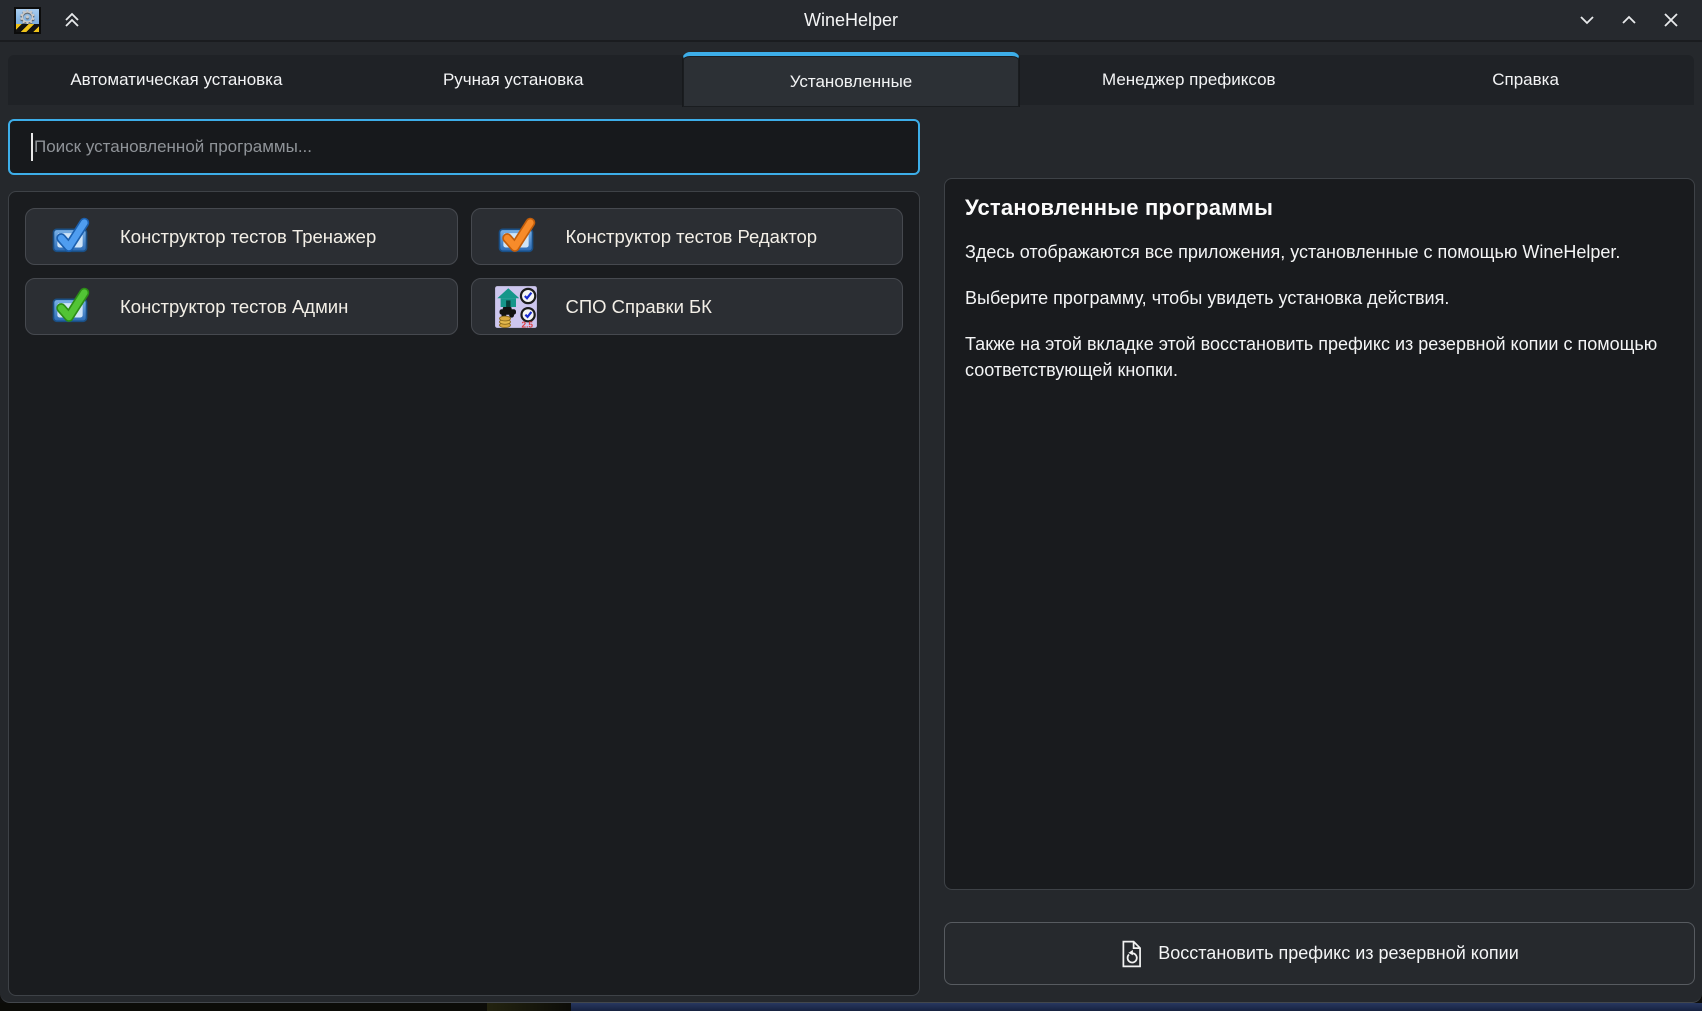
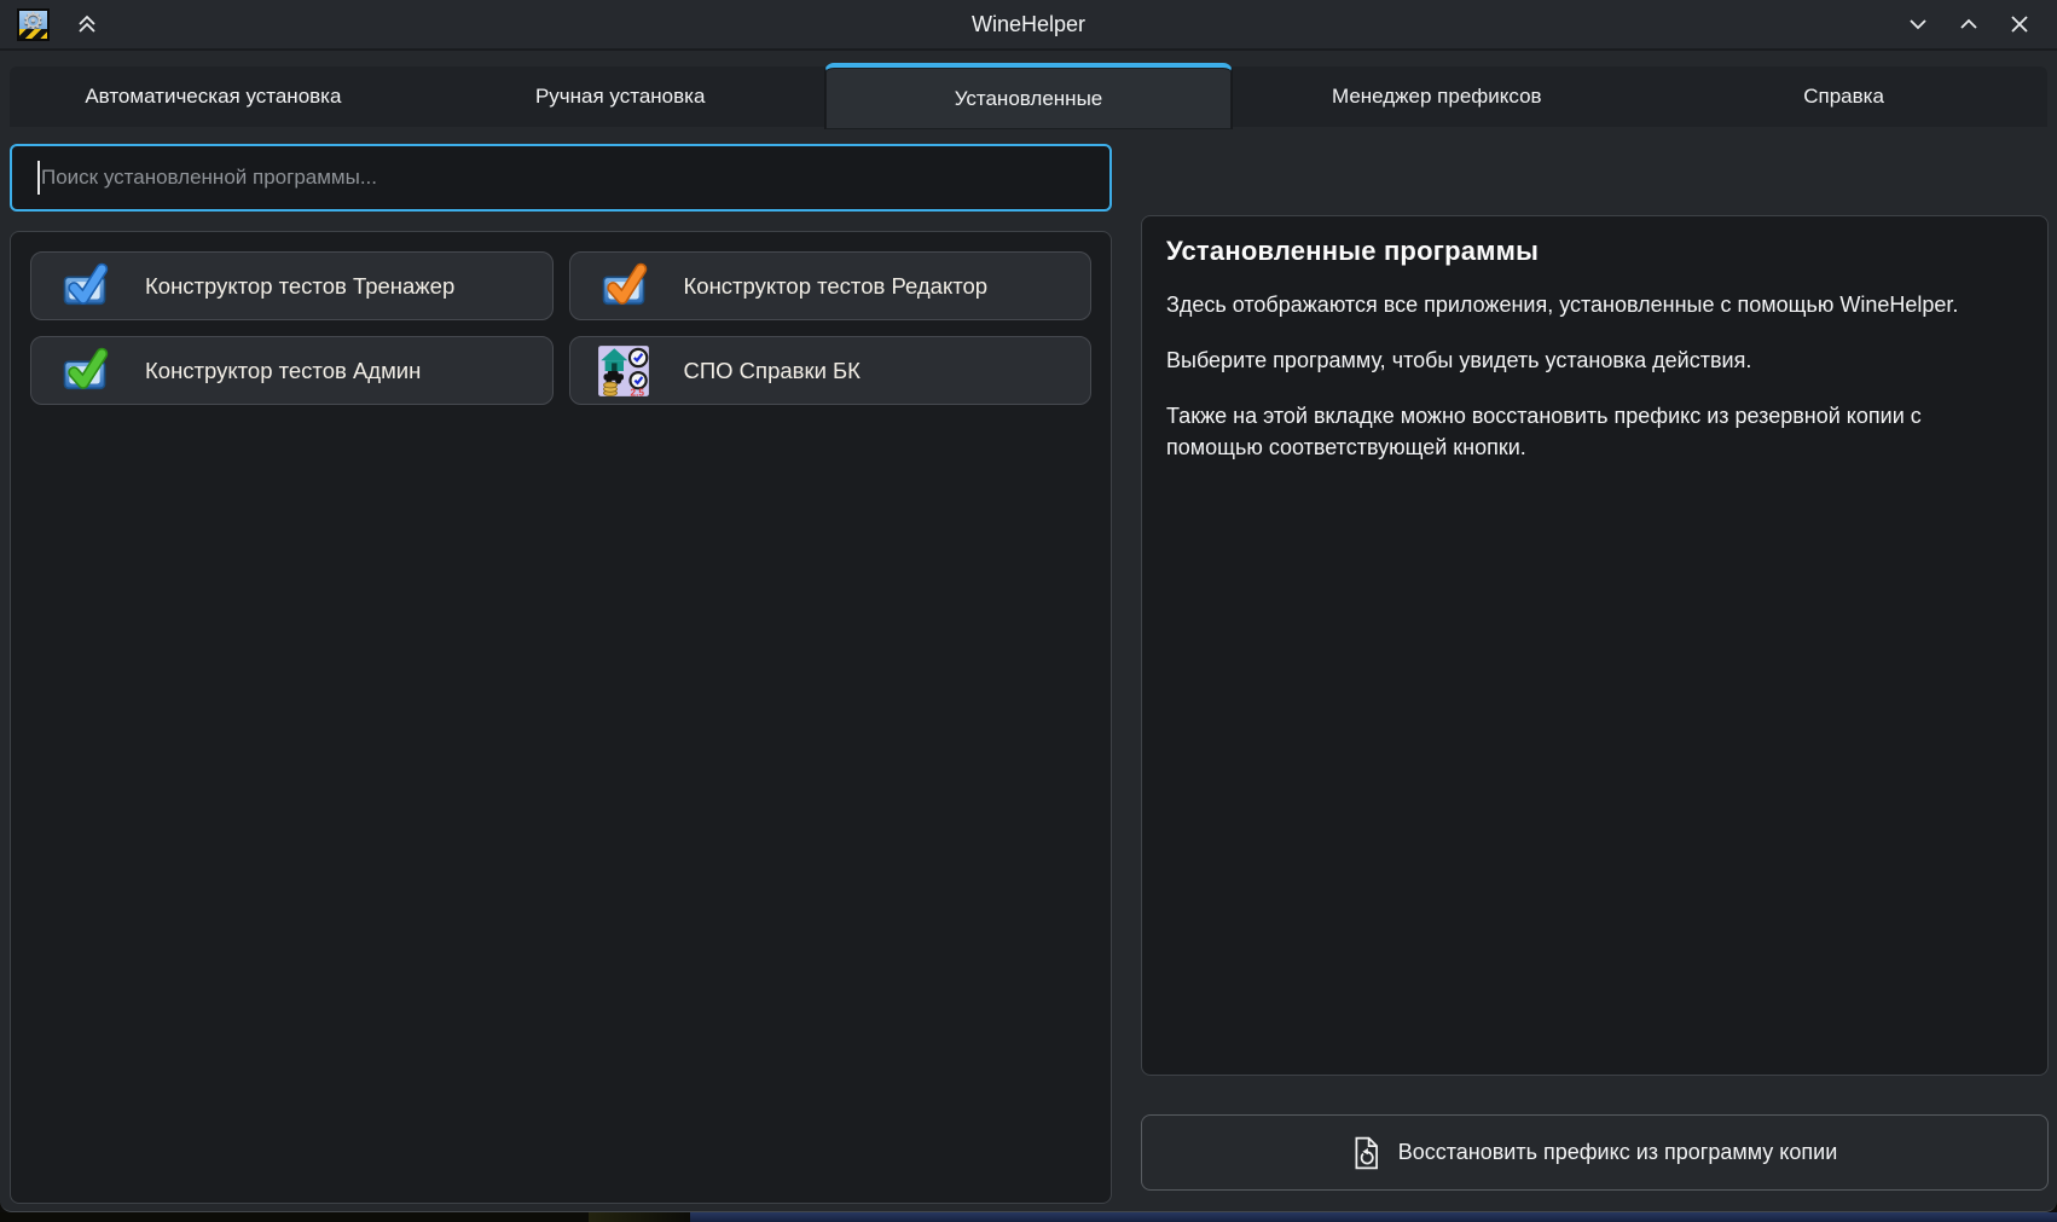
  ⚙
  WineHelper
  Автоматическая установка
  Ручная установка
  Установленные
  Менеджер префиксов
  Справка
  Поиск установленной программы...
  Конструктор тестов Тренажер
  Конструктор тестов Редактор
  Конструктор тестов Админ
  2.5
  СПО Справки БК
  Установленные программы
  Здесь отображаются все приложения, установленные с помощью WineHelper.
  Выберите программу, чтобы увидеть установка действия.
- Также на этой вкладке этой восстановить префикс из резервной копии с помощью соответствующей кнопки.
+ Также на этой вкладке можно восстановить префикс из резервной копии с помощью соответствующей кнопки.
- Восстановить префикс из резервной копии
+ Восстановить префикс из программу копии
